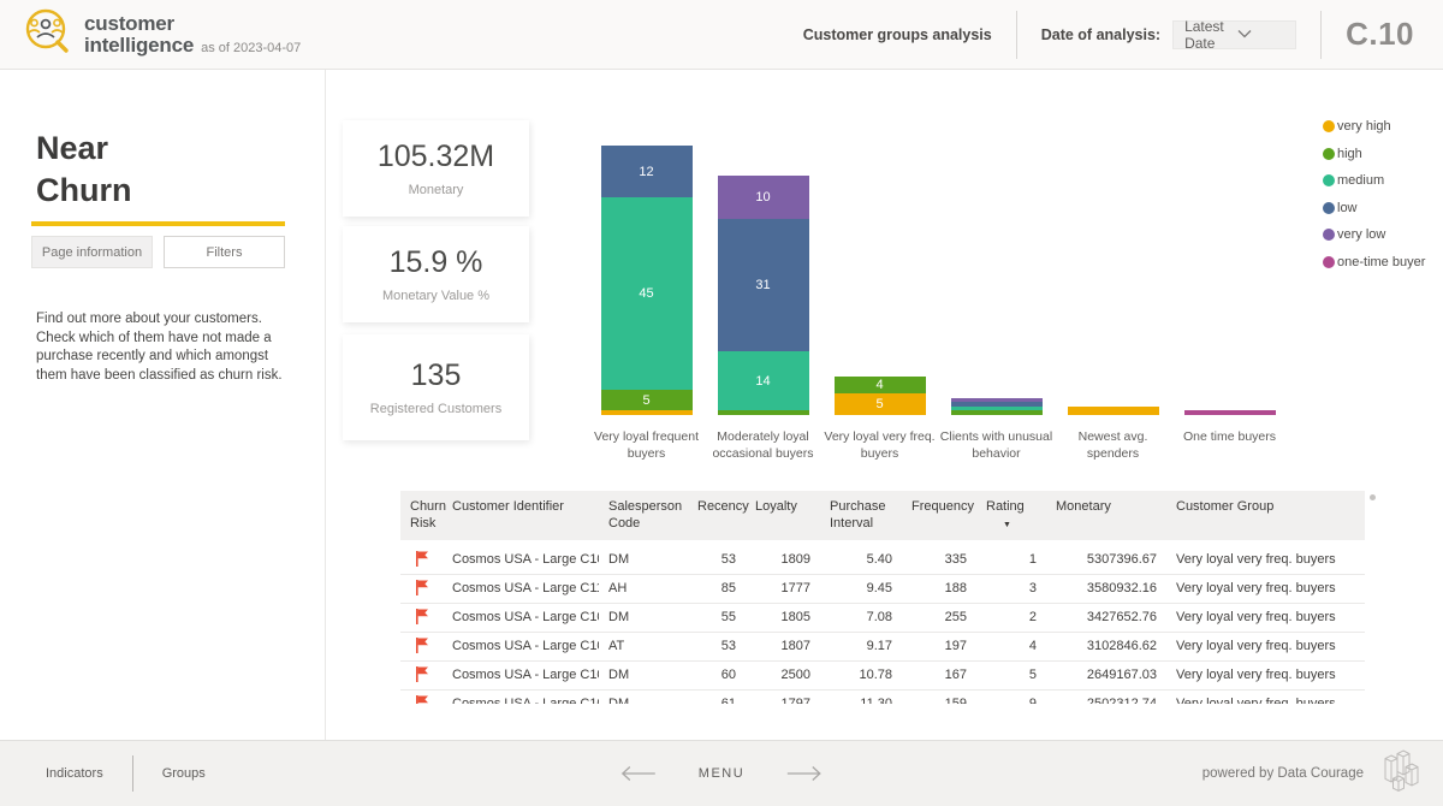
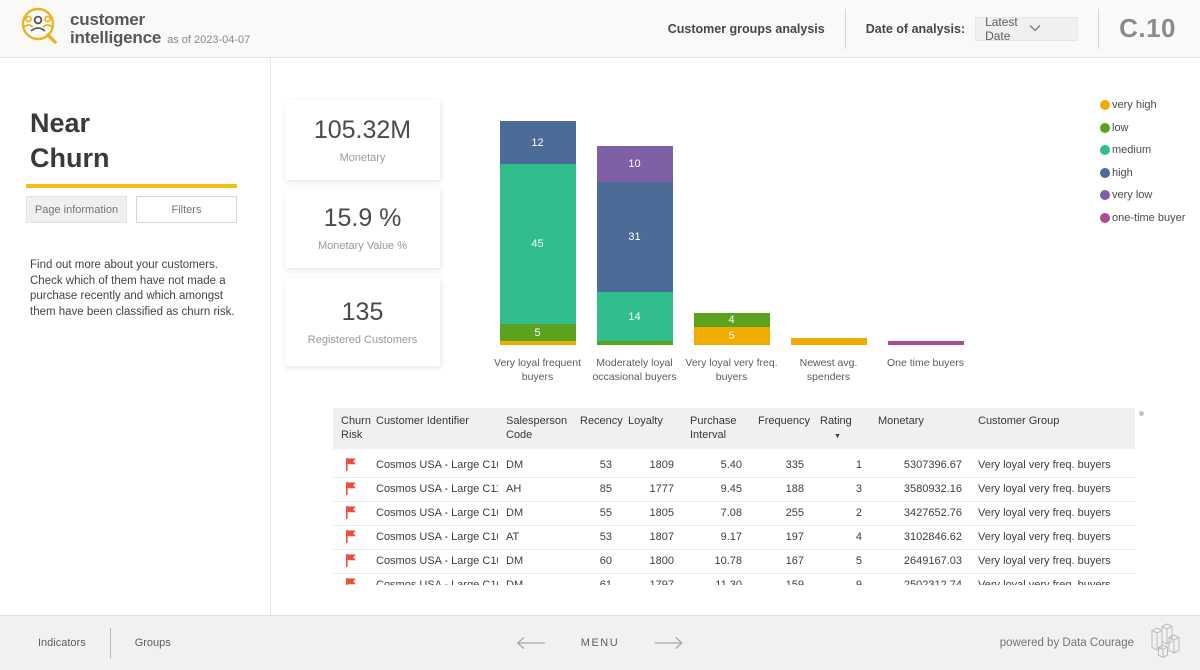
  customer
  intelligence
  as of 2023-04-07
  Customer groups analysis
  Date of analysis:
  Latest Date
  C.10
  Near
  Churn
  Page information
  Filters
  Find out more about your customers. Check which of them have not made a purchase recently and which amongst them have been classified as churn risk.
  105.32M
  Monetary
  15.9 %
  Monetary Value %
  135
  Registered Customers
  5
  45
  12
  Very loyal frequent buyers
  14
  31
  10
  Moderately loyal occasional buyers
  5
  4
  Very loyal very freq. buyers
- Clients with unusual behavior
  Newest avg. spenders
  One time buyers
  very high
- high
+ low
  medium
- low
+ high
  very low
  one-time buyer
  Churn Risk	Customer Identifier	Salesperson Code	Recency	Loyalty	Purchase Interval	Frequency	Rating	Monetary	Customer Group
  	Cosmos USA - Large C1	DM	53	1809	5.40	335	1	5307396.67	Very loyal very freq. buyers
  	Cosmos USA - Large C1	AH	85	1777	9.45	188	3	3580932.16	Very loyal very freq. buyers
  	Cosmos USA - Large C1	DM	55	1805	7.08	255	2	3427652.76	Very loyal very freq. buyers
  	Cosmos USA - Large C1	AT	53	1807	9.17	197	4	3102846.62	Very loyal very freq. buyers
- 	Cosmos USA - Large C1	DM	60	2500	10.78	167	5	2649167.03	Very loyal very freq. buyers
+ 	Cosmos USA - Large C1	DM	60	1800	10.78	167	5	2649167.03	Very loyal very freq. buyers
  	Cosmos USA - Large C1	DM	61	1797	11.30	159	9	2502312.74	Very loyal very freq. buyers
  Indicators
  Groups
  MENU
  powered by Data Courage
